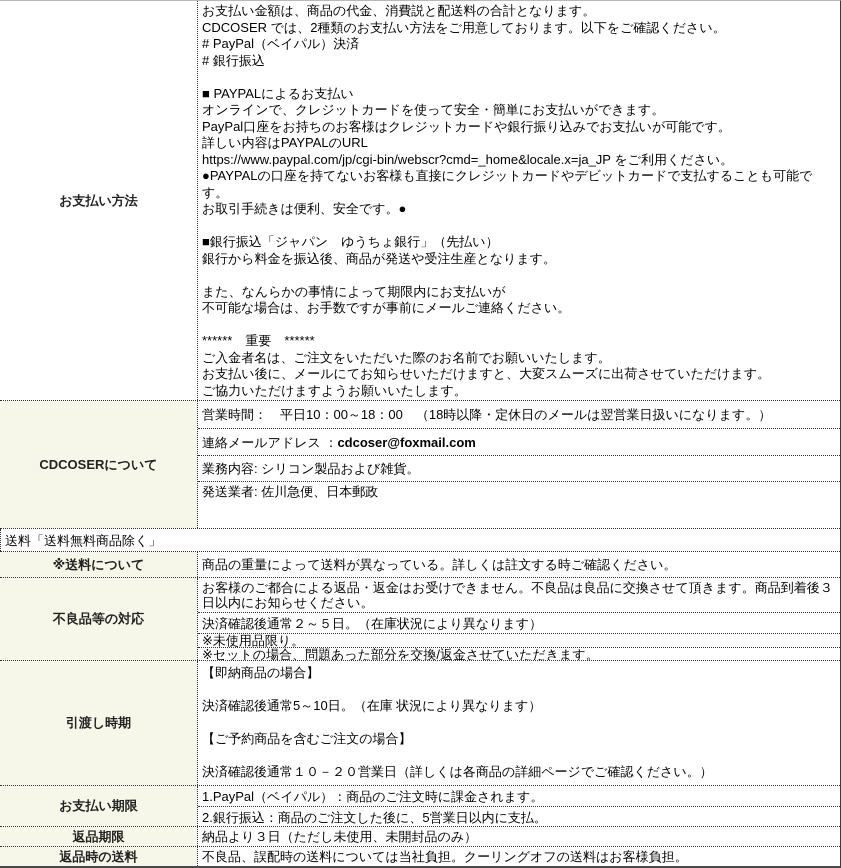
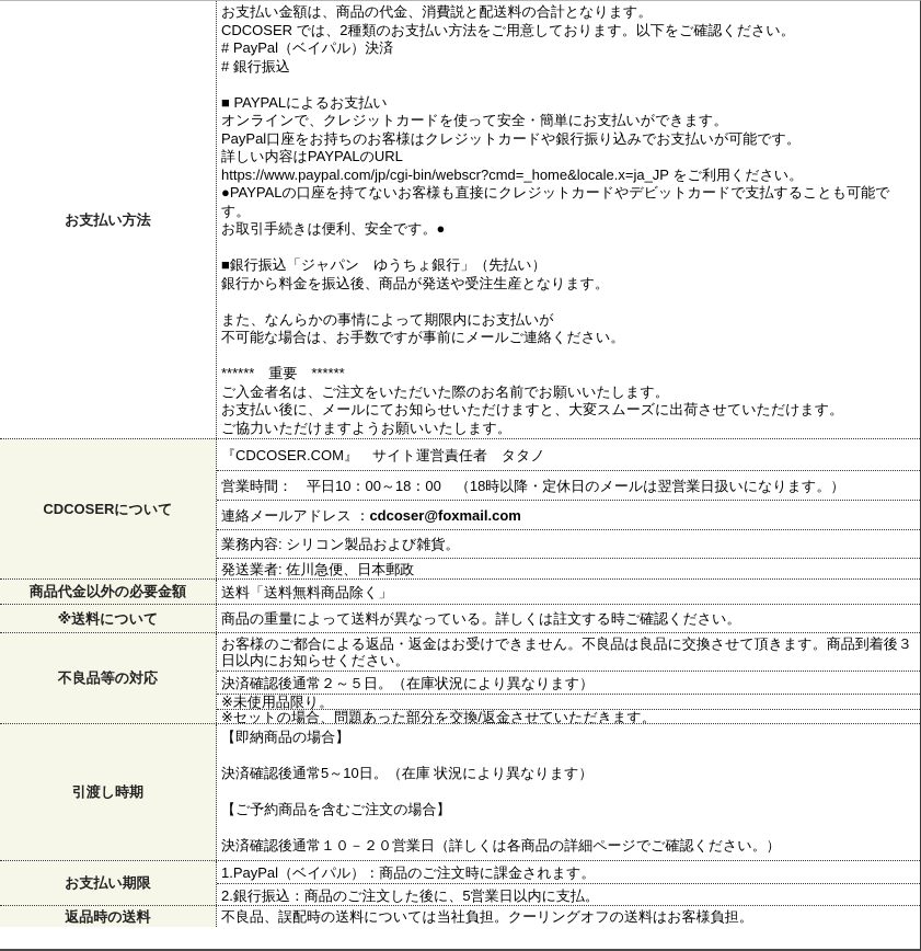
  お支払い方法
  お支払い金額は、商品の代金、消費説と配送料の合計となります。
  CDCOSER では、2種類のお支払い方法をご用意しております。以下をご確認ください。
  # PayPal（ベイパル）決済
  # 銀行振込
  ■ PAYPALによるお支払い
  オンラインで、クレジットカードを使って安全・簡単にお支払いができます。
  PayPal口座をお持ちのお客様はクレジットカードや銀行振り込みでお支払いが可能です。
  詳しい内容はPAYPALのURL
  https://www.paypal.com/jp/cgi-bin/webscr?cmd=_home&locale.x=ja_JP をご利用ください。
  ●PAYPALの口座を持てないお客様も直接にクレジットカードやデビットカードで支払することも可能です。
  お取引手続きは便利、安全です。●
  ■銀行振込「ジャパン ゆうちょ銀行」（先払い）
  銀行から料金を振込後、商品が発送や受注生産となります。
  また、なんらかの事情によって期限内にお支払いが
  不可能な場合は、お手数ですが事前にメールご連絡ください。
  ****** 重要 ******
  ご入金者名は、ご注文をいただいた際のお名前でお願いいたします。
  お支払い後に、メールにてお知らせいただけますと、大変スムーズに出荷させていただけます。
  ご協力いただけますようお願いいたします。
  CDCOSERについて
+ 『CDCOSER.COM』 サイト運営責任者 タタノ
  営業時間： 平日10：00～18：00 （18時以降・定休日のメールは翌営業日扱いになります。）
  連絡メールアドレス ：
  cdcoser@foxmail.com
  業務内容: シリコン製品および雑貨。
  発送業者: 佐川急便、日本郵政
+ 商品代金以外の必要金額
  送料「送料無料商品除く」
  ※送料について
  商品の重量によって送料が異なっている。詳しくは註文する時ご確認ください。
  不良品等の対応
  お客様のご都合による返品・返金はお受けできません。不良品は良品に交換させて頂きます。商品到着後３日以内にお知らせください。
  決済確認後通常２～５日。（在庫状況により異なります）
  ※未使用品限り。
  ※セットの場合、問題あった部分を交換/返金させていただきます。
  引渡し時期
  【即納商品の場合】
  決済確認後通常5～10日。（在庫 状況により異なります）
  【ご予約商品を含むご注文の場合】
  決済確認後通常１０－２０営業日（詳しくは各商品の詳細ページでご確認ください。）
  お支払い期限
  1.PayPal（ベイパル）：商品のご注文時に課金されます。
  2.銀行振込：商品のご注文した後に、5営業日以内に支払。
- 返品期限
- 納品より３日（ただし未使用、未開封品のみ）
  返品時の送料
  不良品、誤配時の送料については当社負担。クーリングオフの送料はお客様負担。
